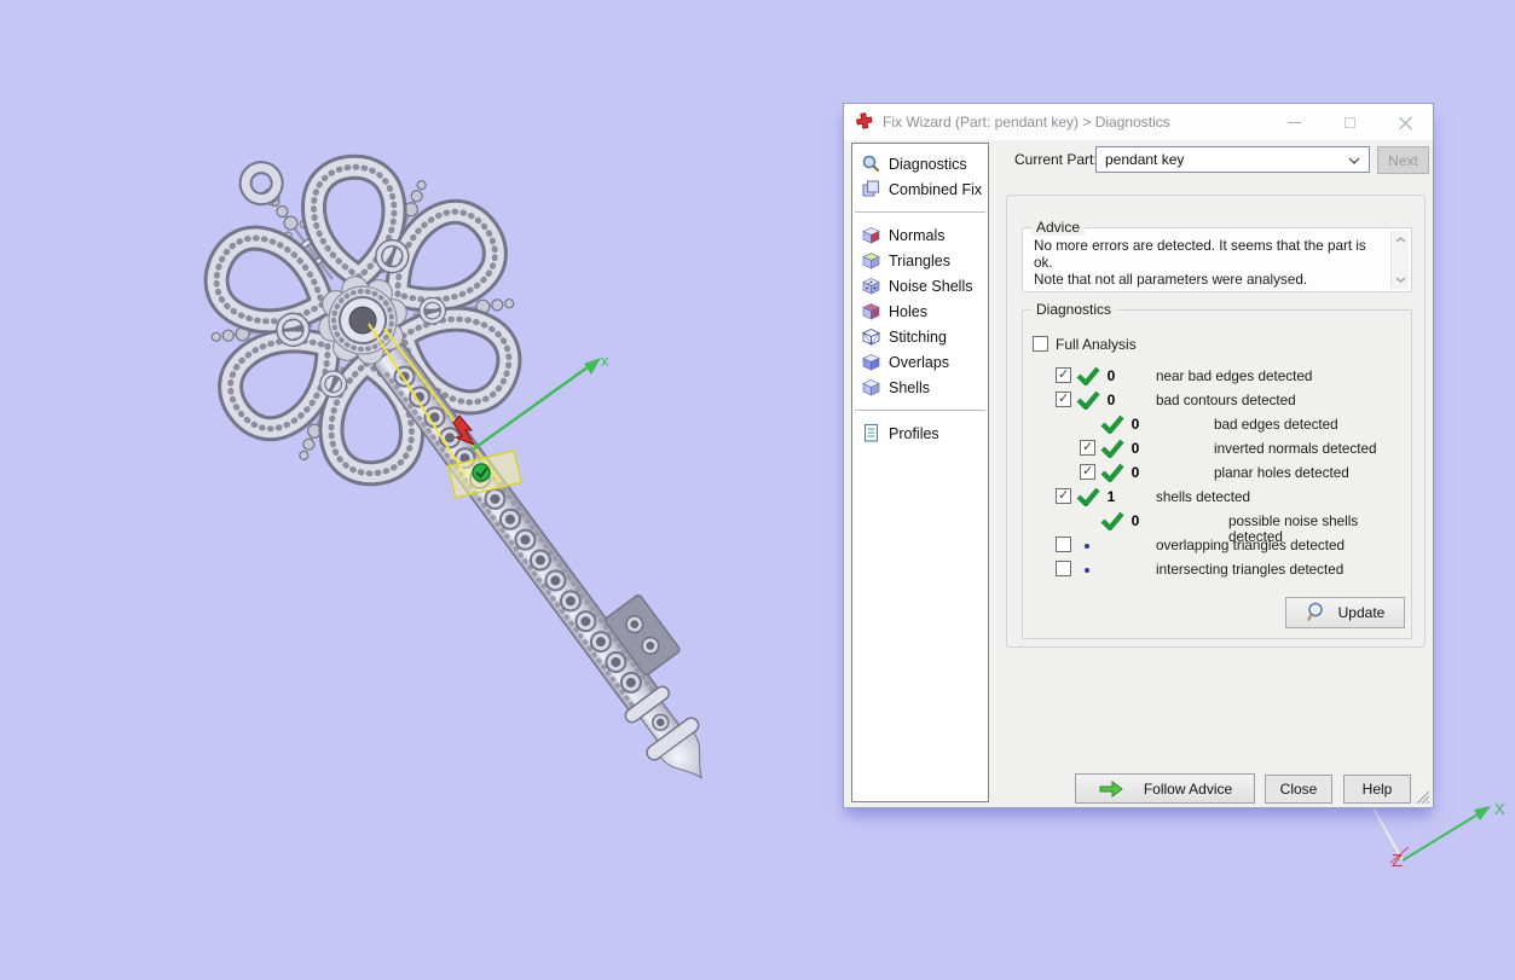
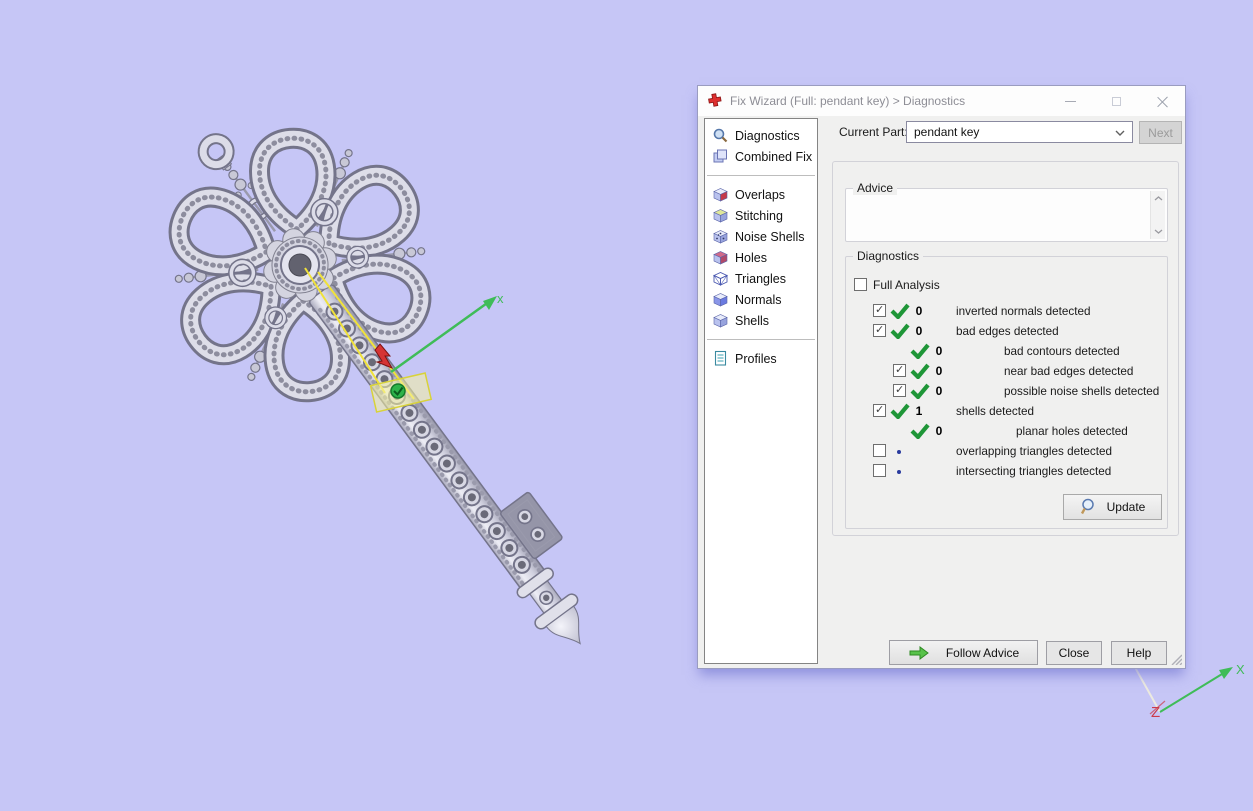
  x
  X
  Z
- Fix Wizard (Part: pendant key) > Diagnostics
+ Fix Wizard (Full: pendant key) > Diagnostics
  Diagnostics
  Combined Fix
- Normals
+ Overlaps
- Triangles
+ Stitching
  Noise Shells
  Holes
- Stitching
+ Triangles
- Overlaps
+ Normals
  Shells
  Profiles
  Current Part
  pendant key
  Next
  Advice
- No more errors are detected. It seems that the part is ok.
- Note that not all parameters were analysed.
  Diagnostics
  Full Analysis
  0
- near bad edges detected
+ inverted normals detected
  0
- bad contours detected
+ bad edges detected
  0
- bad edges detected
+ bad contours detected
  0
- inverted normals detected
+ near bad edges detected
  0
- planar holes detected
+ possible noise shells detected
  1
  shells detected
  0
- possible noise shells detected
+ planar holes detected
  overlapping triangles detected
  intersecting triangles detected
  Update
  Follow Advice
  Close
  Help
